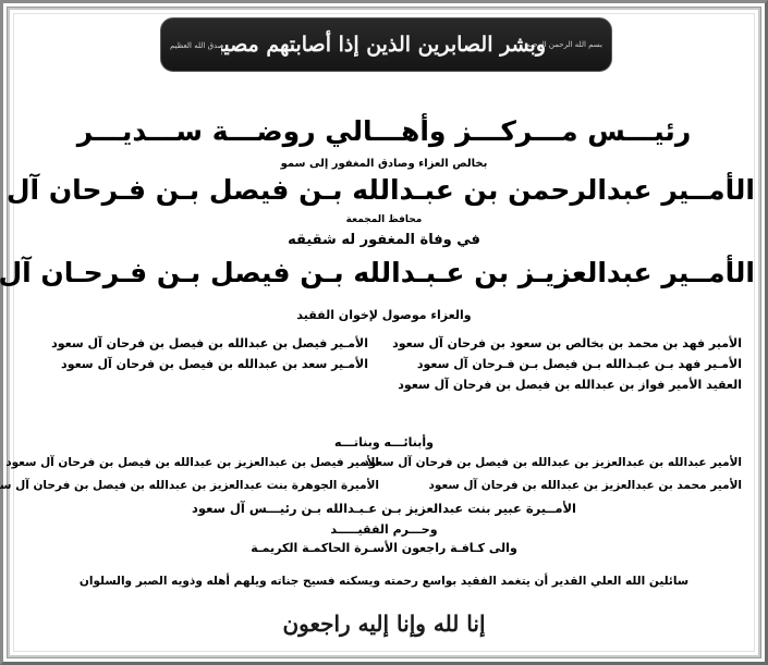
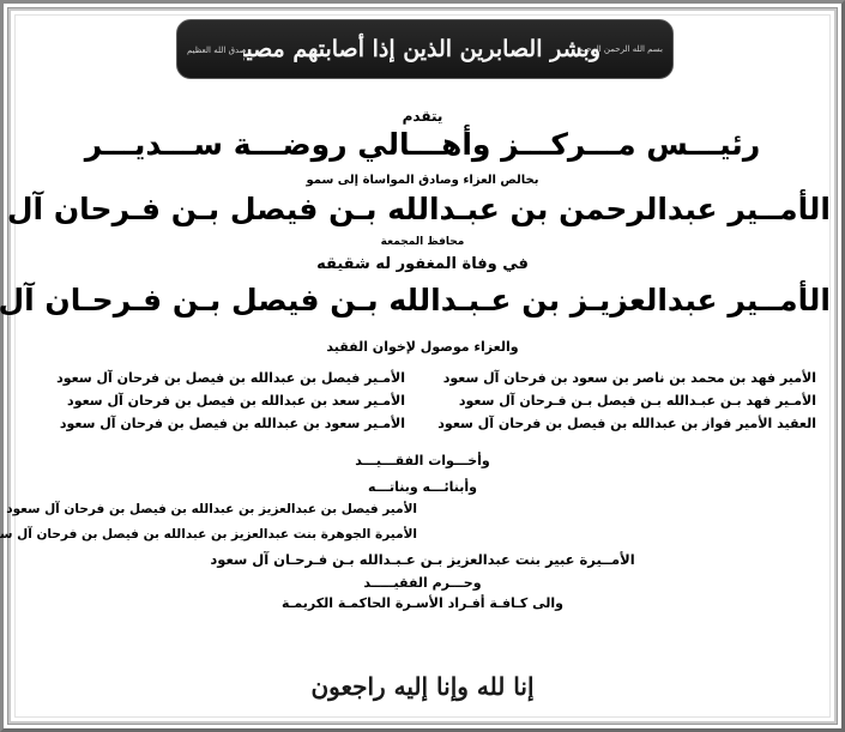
  بسم الله الرحمن الرحيم
  صدق الله العظيم
+ يتقدم
  رئيـــس مـــركـــز وأهـــالي روضـــة ســـديـــر
- بخالص العزاء وصادق المغفور إلى سمو
+ بخالص العزاء وصادق المواساة إلى سمو
  الأمــير عبدالرحمن بن عبـدالله بـن فيصل بـن فـرحان آل
  محافظ المجمعة
  في وفاة المغفور له شقيقه
  الأمــير عبدالعزيـز بن عـبـدالله بـن فيصل بـن فـرحـان آل
  والعزاء موصول لإخوان الفقيد
- الأمير فهد بن محمد بن بخالص بن سعود بن فرحان آل سعود
+ الأمير فهد بن محمد بن ناصر بن سعود بن فرحان آل سعود
  الأمـير فهد بـن عبـدالله بـن فيصل بـن فـرحان آل سعود
  العقيد الأمير فواز بن عبدالله بن فيصل بن فرحان آل سعود
  الأمـير فيصل بن عبدالله بن فيصل بن فرحان آل سعود
  الأمـير سعد بن عبدالله بن فيصل بن فرحان آل سعود
+ الأمـير سعود بن عبدالله بن فيصل بن فرحان آل سعود
+ وأخـــوات الفقـــيـــد
  وأبنائـــه وبناتـــه
- الأمير عبدالله بن عبدالعزيز بن عبدالله بن فيصل بن فرحان آل سعود
- الأمير محمد بن عبدالعزيز بن عبدالله بن فرحان آل سعود
  الأمير فيصل بن عبدالعزيز بن عبدالله بن فيصل بن فرحان آل سعود
  الأميرة الجوهرة بنت عبدالعزيز بن عبدالله بن فيصل بن فرحان آل س
- الأمــيرة عبير بنت عبدالعزيز بـن عـبـدالله بـن رئيـــس آل سعود
+ الأمــيرة عبير بنت عبدالعزيز بـن عـبـدالله بـن فـرحـان آل سعود
  وحـــرم الفقيـــــد
- والى كـافـة راجعون الأسـرة الحاكمـة الكريمـة
+ والى كـافـة أفـراد الأسـرة الحاكمـة الكريمـة
- سائلين الله العلي القدير أن يتغمد الفقيد بواسع رحمته ويسكنه فسيح جناته ويلهم أهله وذويه الصبر والسلوان
  إنا لله وإنا إليه راجعون
